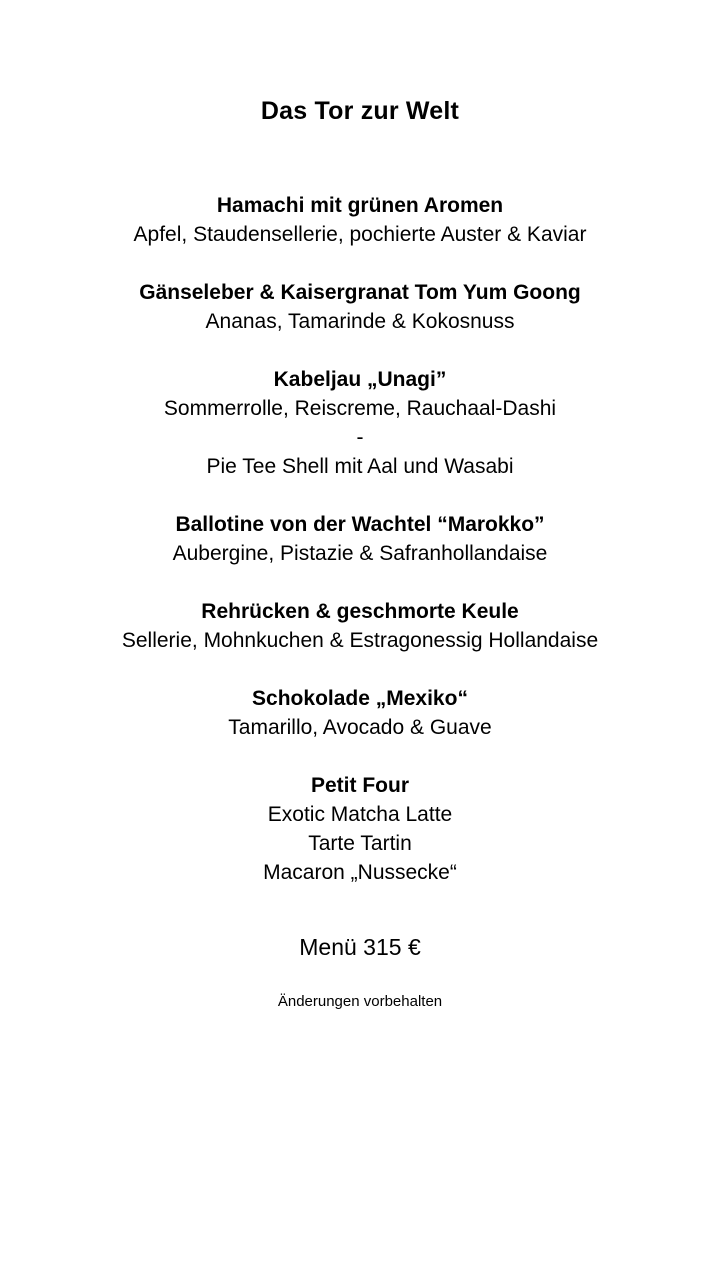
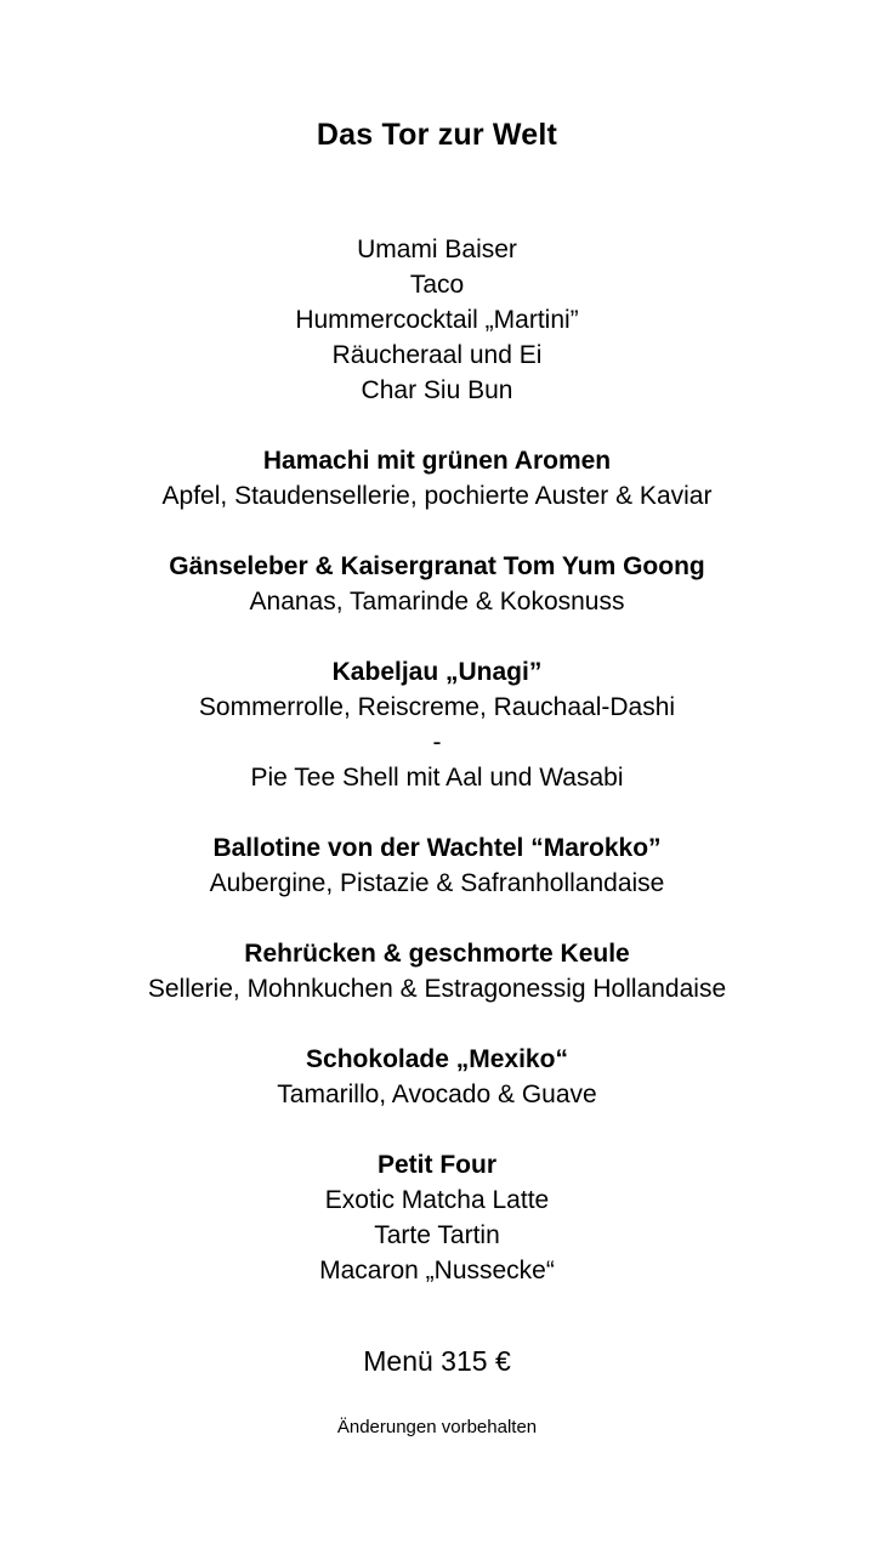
  Das Tor zur Welt
+ Umami Baiser
+ Taco
+ Hummercocktail „Martini”
+ Räucheraal und Ei
+ Char Siu Bun
  Hamachi mit grünen Aromen
  Apfel, Staudensellerie, pochierte Auster & Kaviar
  Gänseleber & Kaisergranat Tom Yum Goong
  Ananas, Tamarinde & Kokosnuss
  Kabeljau „Unagi”
  Sommerrolle, Reiscreme, Rauchaal-Dashi
  -
  Pie Tee Shell mit Aal und Wasabi
  Ballotine von der Wachtel “Marokko”
  Aubergine, Pistazie & Safranhollandaise
  Rehrücken & geschmorte Keule
  Sellerie, Mohnkuchen & Estragonessig Hollandaise
  Schokolade „Mexiko“
  Tamarillo, Avocado & Guave
  Petit Four
  Exotic Matcha Latte
  Tarte Tartin
  Macaron „Nussecke“
  Menü 315 €
  Änderungen vorbehalten
